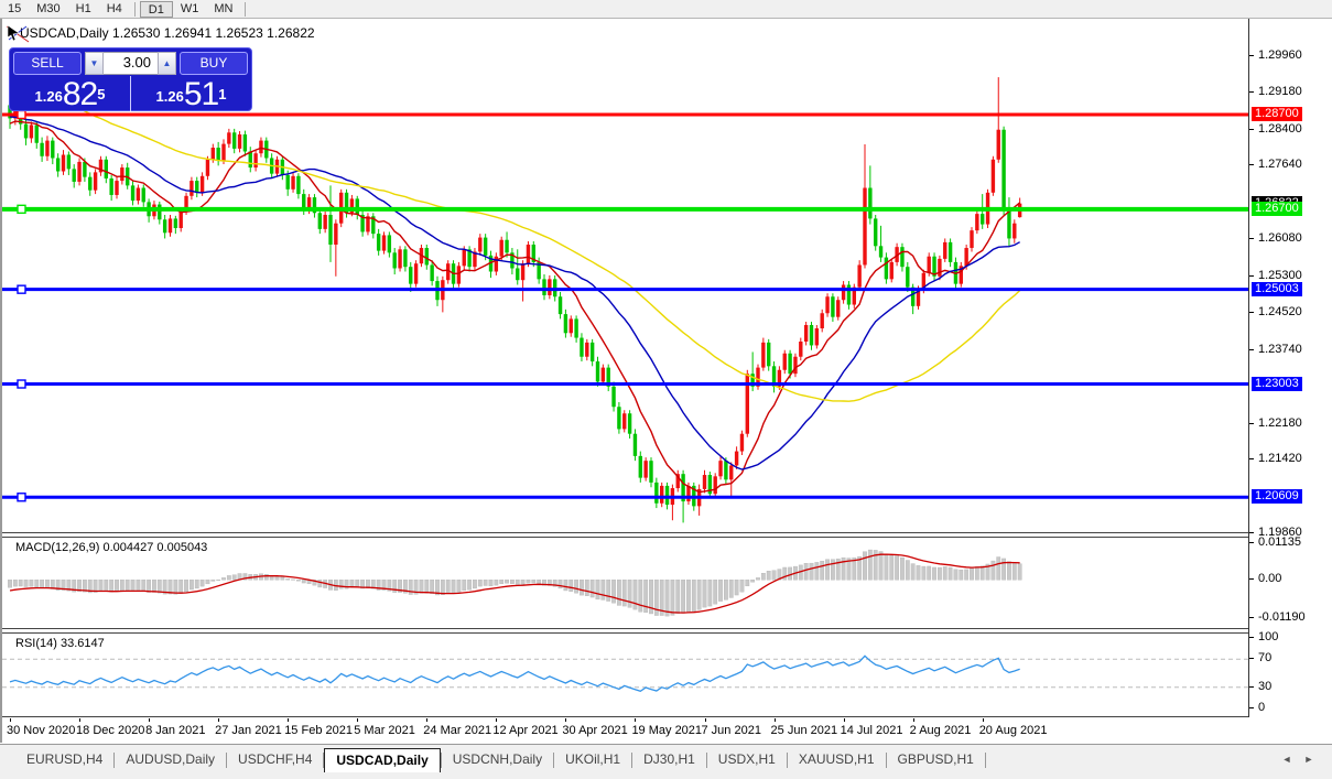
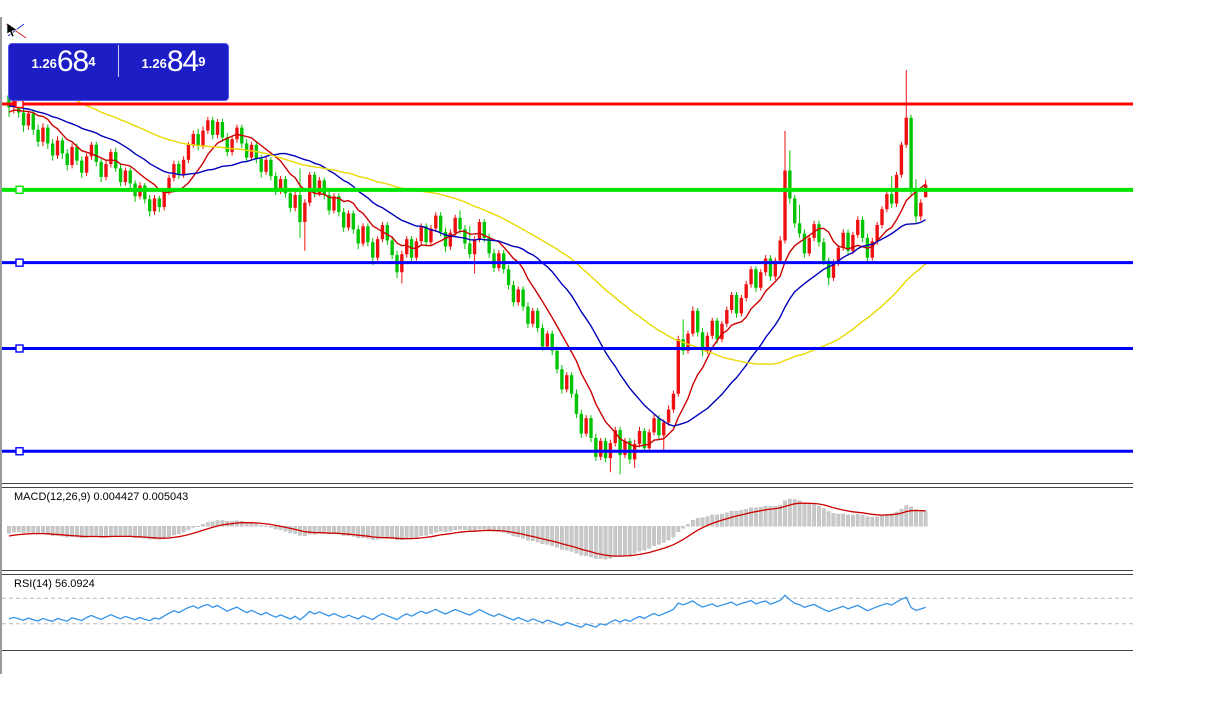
- 15
- M30
- H1
- H4
- D1
- W1
- MN
- 1.29960
- 1.29180
- 1.28400
- 1.27640
- 1.26080
- 1.25300
- 1.24520
- 1.23740
- 1.22180
- 1.21420
- 1.19860
- 0.01135
- 0.00
- -0.01190
- 100
- 70
- 30
- 0
- 1.28700
- 1.26700
- 1.25003
- 1.23003
- 1.20609
- 30 Nov 2020
- 18 Dec 2020
- 8 Jan 2021
- 27 Jan 2021
- 15 Feb 2021
- 5 Mar 2021
- 24 Mar 2021
- 12 Apr 2021
- 30 Apr 2021
- 19 May 2021
- 7 Jun 2021
- 25 Jun 2021
- 14 Jul 2021
- 2 Aug 2021
- 20 Aug 2021
- USDCAD,Daily 1.26530 1.26941 1.26523 1.26822
- SELL
- ▼
- 3.00
- ▲
- BUY
  1.26
- 82
+ 68
- 5
+ 4
  1.26
- 51
+ 84
- 1
+ 9
  MACD(12,26,9) 0.004427 0.005043
- RSI(14) 33.6147
+ RSI(14) 56.0924
- EURUSD,H4
- AUDUSD,Daily
- USDCHF,H4
- USDCAD,Daily
- USDCNH,Daily
- UKOil,H1
- DJ30,H1
- USDX,H1
- XAUUSD,H1
- GBPUSD,H1
- ◄
- ►
